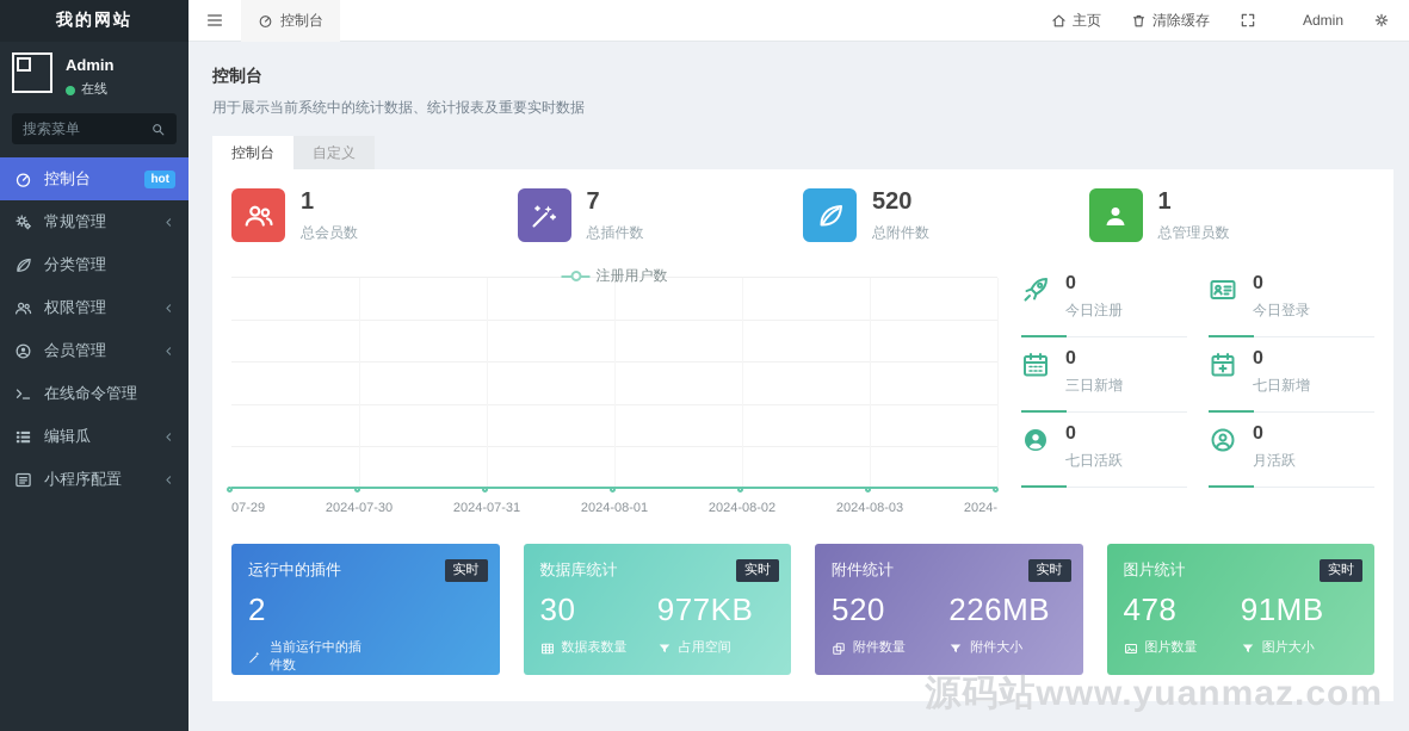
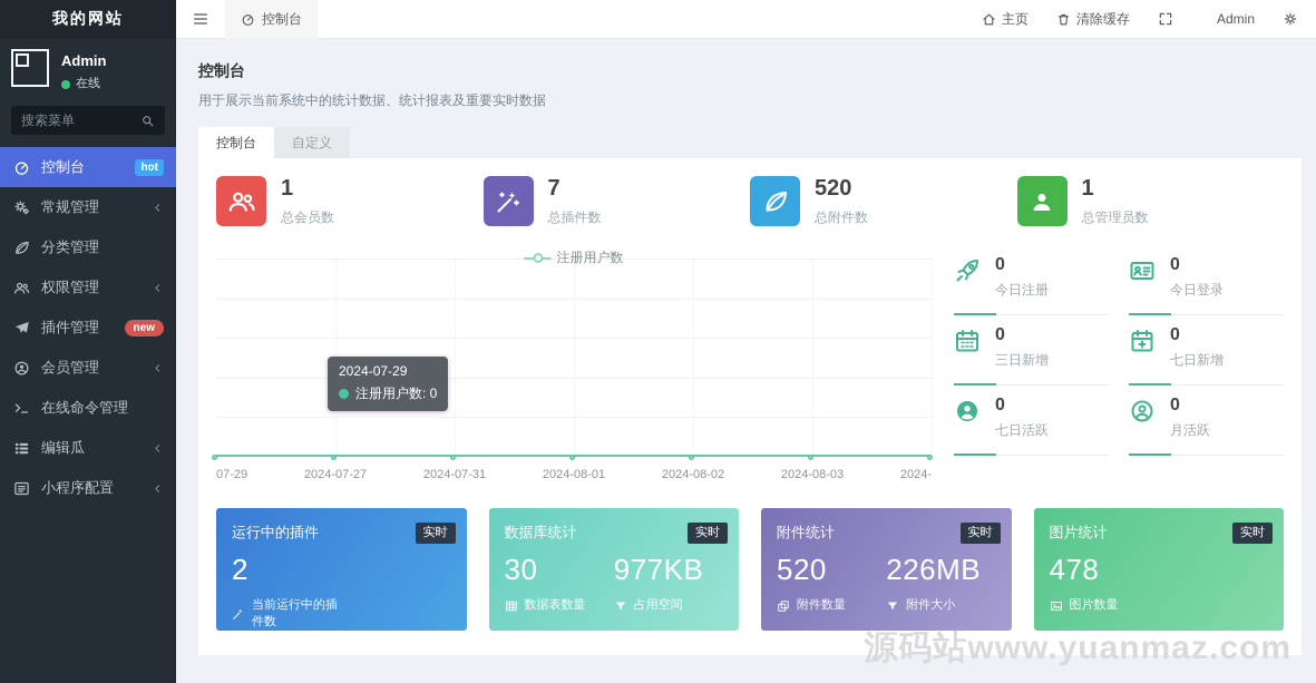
  我的网站
  Admin
  在线
  搜索菜单
  控制台
  hot
  常规管理
  分类管理
  权限管理
+ 插件管理
+ new
  会员管理
  在线命令管理
  编辑瓜
  小程序配置
  控制台
  主页
  清除缓存
  Admin
  控制台
  用于展示当前系统中的统计数据、统计报表及重要实时数据
  控制台
  自定义
  1
  总会员数
  7
  总插件数
  520
  总附件数
  1
  总管理员数
  注册用户数
+ 2024-07-29
+ 注册用户数: 0
  07-29
- 2024-07-30
+ 2024-07-27
  2024-07-31
  2024-08-01
  2024-08-02
  2024-08-03
  0
  今日注册
  0
  今日登录
  0
  三日新增
  0
  七日新增
  0
  七日活跃
  0
  月活跃
  实时
  运行中的插件
  2
  当前运行中的插件数
  实时
  数据库统计
  30
  数据表数量
  977KB
  占用空间
  实时
  附件统计
  520
  附件数量
  226MB
  附件大小
  实时
  图片统计
  478
  图片数量
- 91MB
- 图片大小
  源码站www.yuanmaz.com
